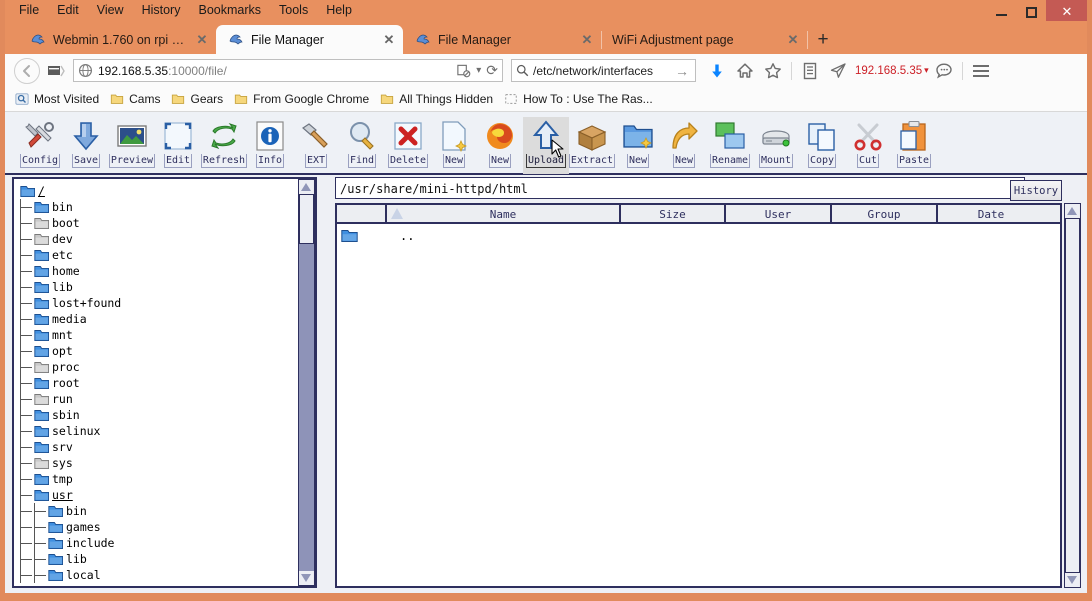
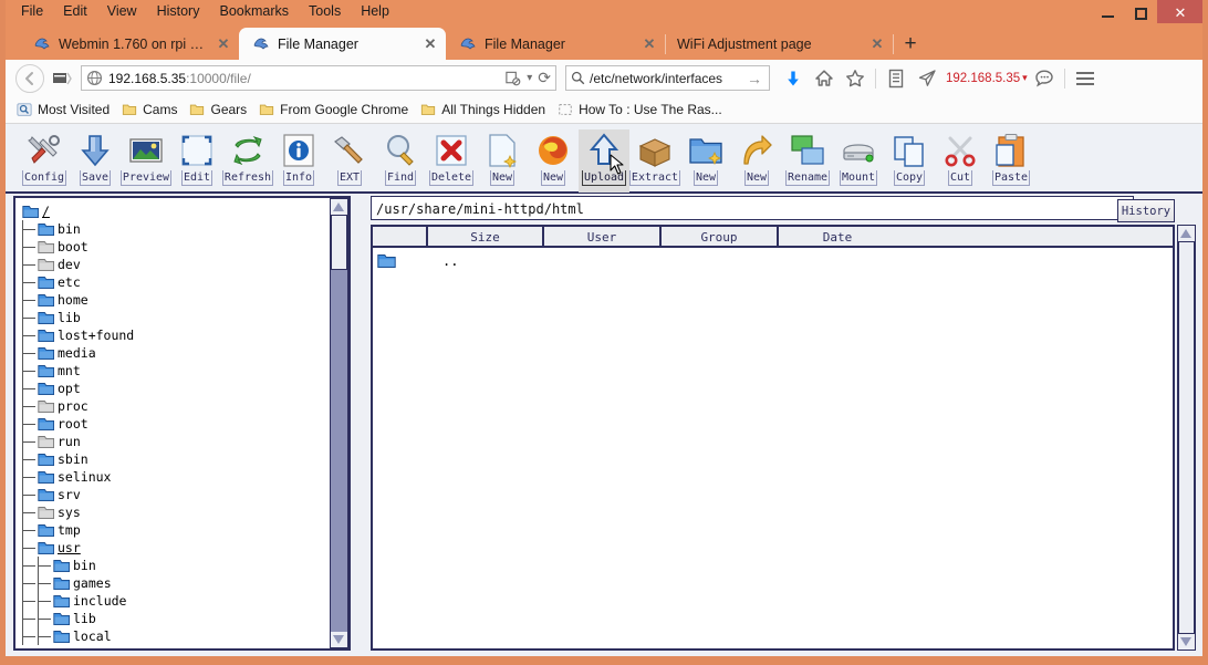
  File
  Edit
  View
  History
  Bookmarks
  Tools
  Help
  ✕
  Webmin 1.760 on rpi (De
  ✕
  File Manager
  ✕
  File Manager
  ✕
  WiFi Adjustment page
  ✕
  +
  192.168.5.35:10000/file/
  ▾
  ⟳
  /etc/network/interfaces
  →
  192.168.5.35
  ▾
  Most Visited
  Cams
  Gears
  From Google Chrome
  All Things Hidden
  How To : Use The Ras...
  Config
  Save
  Preview
  Edit
  Refresh
  Info
  EXT
  Find
  Delete
  New
  New
  Upload
  Extract
  New
  New
  Rename
  Mount
  Copy
  Cut
  Paste
  /
  bin
  boot
  dev
  etc
  home
  lib
  lost+found
  media
  mnt
  opt
  proc
  root
  run
  sbin
  selinux
  srv
  sys
  tmp
  usr
  bin
  games
  include
  lib
  local
  /usr/share/mini-httpd/html
  History
- Name
  Size
  User
  Group
  Date
  ..
